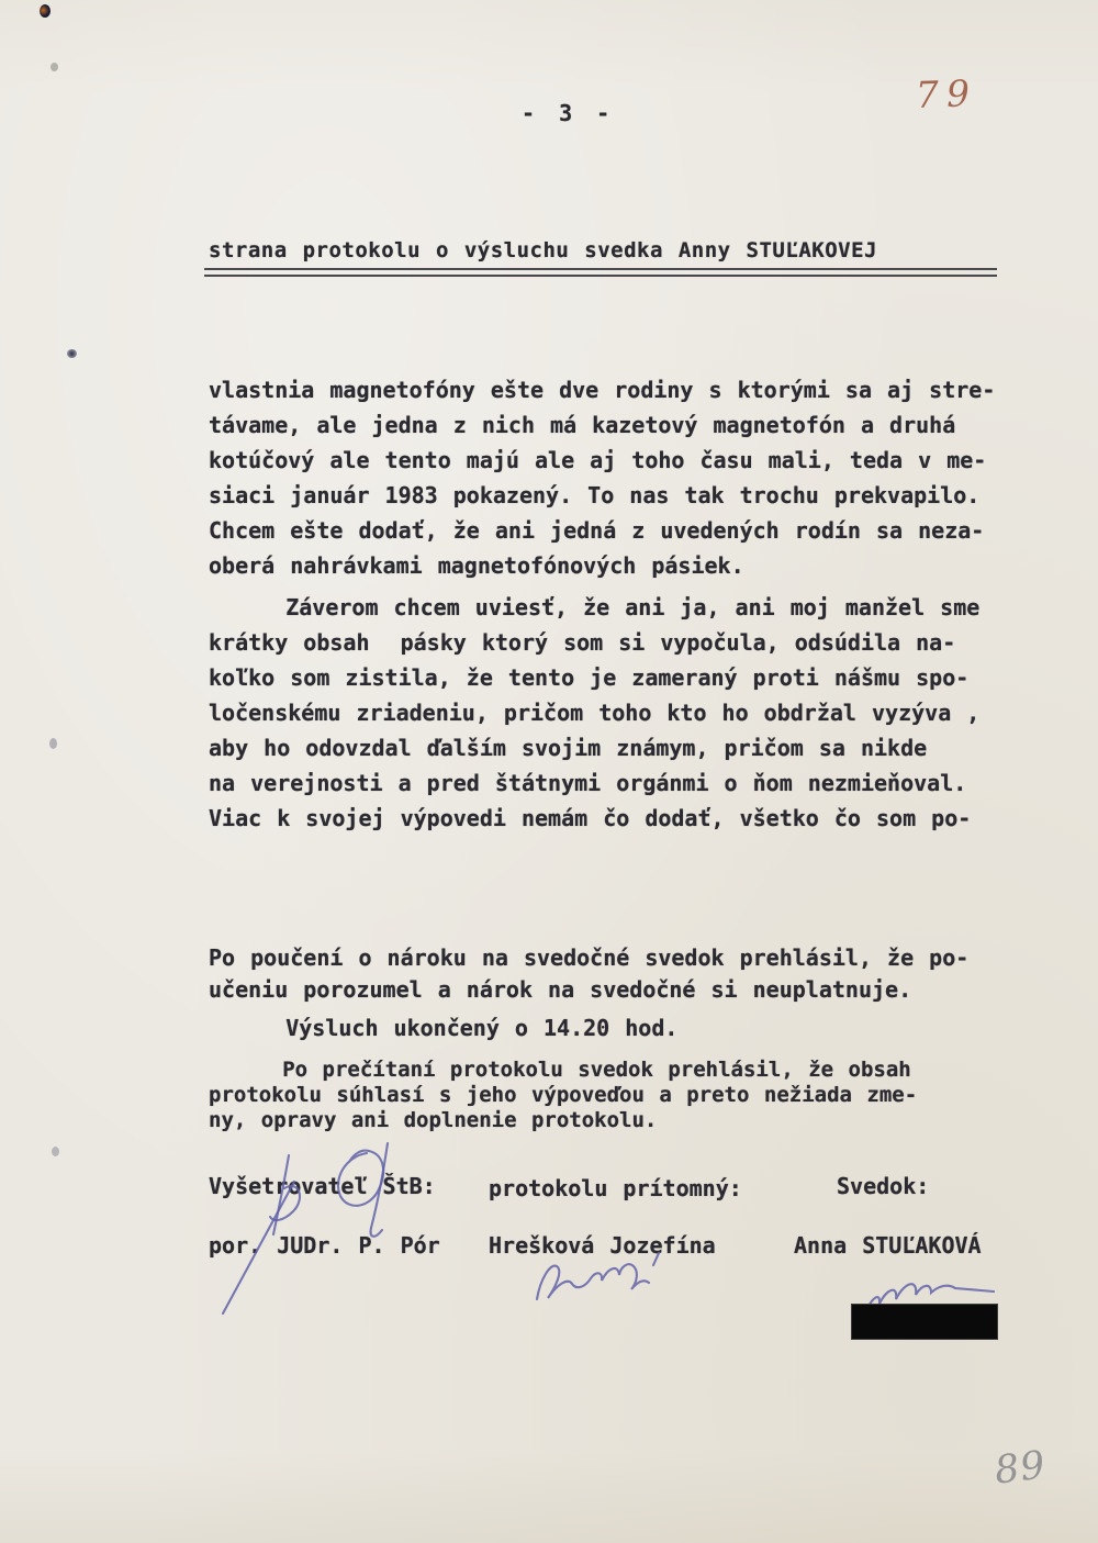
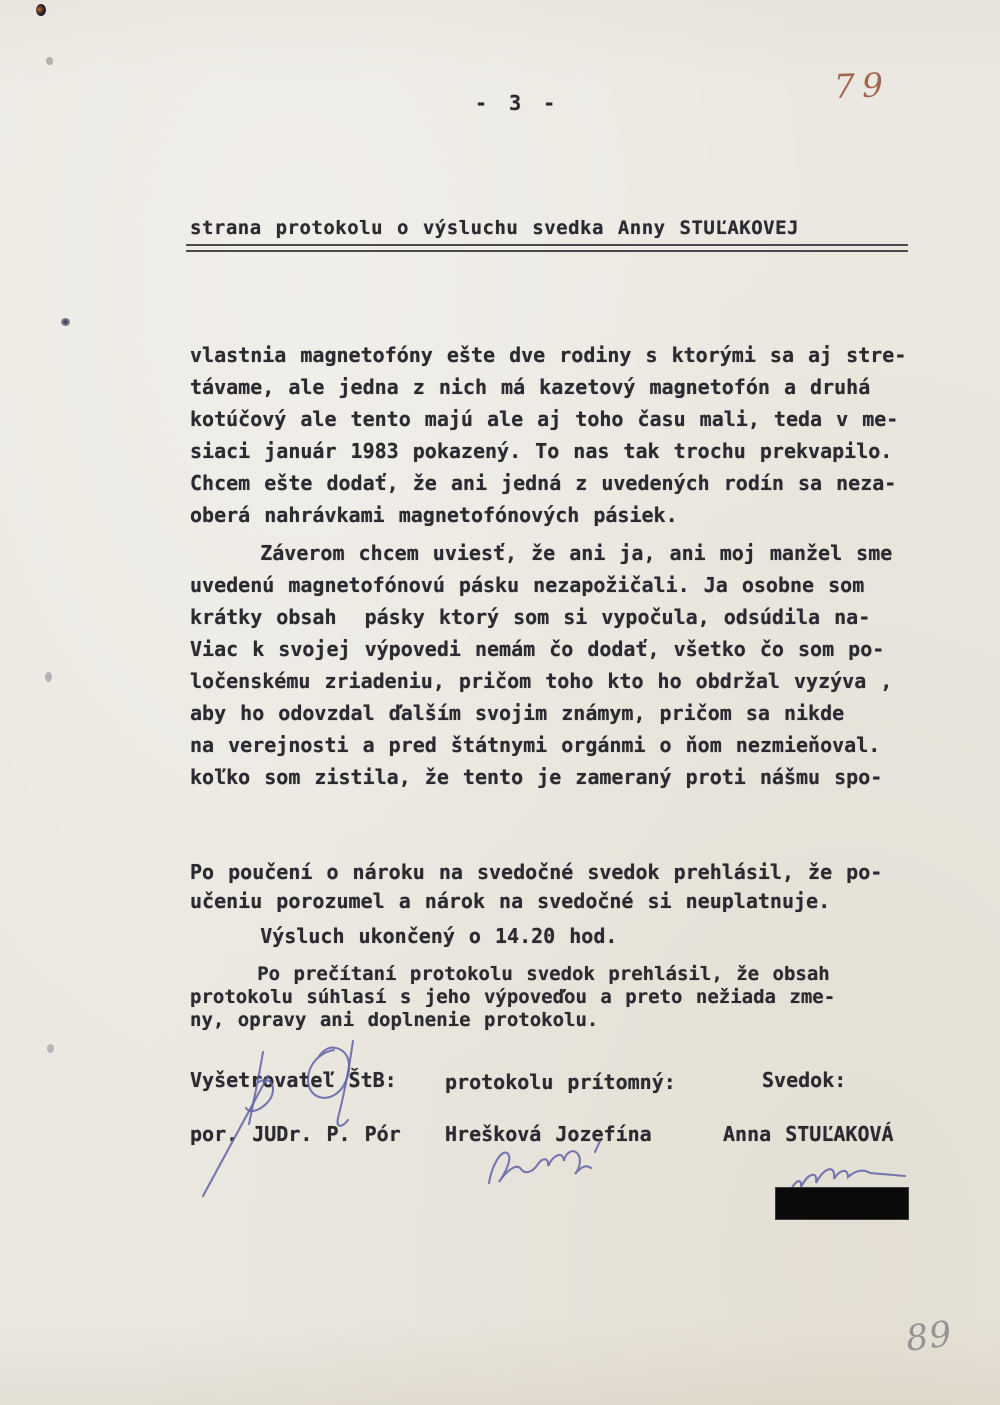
  - 3 -
  strana protokolu o výsluchu svedka Anny STUĽAKOVEJ
  vlastnia magnetofóny ešte dve rodiny s ktorými sa aj stre-
  távame, ale jedna z nich má kazetový magnetofón a druhá
  kotúčový ale tento majú ale aj toho času mali, teda v me-
  siaci január 1983 pokazený. To nas tak trochu prekvapilo.
  Chcem ešte dodať, že ani jedná z uvedených rodín sa neza-
  oberá nahrávkami magnetofónových pásiek.
  Záverom chcem uviesť, že ani ja, ani moj manžel sme
+ uvedenú magnetofónovú pásku nezapožičali. Ja osobne som
  krátky obsah pásky ktorý som si vypočula, odsúdila na-
- koľko som zistila, že tento je zameraný proti nášmu spo-
+ Viac k svojej výpovedi nemám čo dodať, všetko čo som po-
  ločenskému zriadeniu, pričom toho kto ho obdržal vyzýva ,
  aby ho odovzdal ďalším svojim známym, pričom sa nikde
  na verejnosti a pred štátnymi orgánmi o ňom nezmieňoval.
- Viac k svojej výpovedi nemám čo dodať, všetko čo som po-
+ koľko som zistila, že tento je zameraný proti nášmu spo-
  Po poučení o nároku na svedočné svedok prehlásil, že po-
  učeniu porozumel a nárok na svedočné si neuplatnuje.
  Výsluch ukončený o 14.20 hod.
  Po prečítaní protokolu svedok prehlásil, že obsah
  protokolu súhlasí s jeho výpoveďou a preto nežiada zme-
  ny, opravy ani doplnenie protokolu.
  Vyšetrovateľ ŠtB:
  protokolu prítomný:
  Svedok:
  por. JUDr. P. Pór
  Hrešková Jozefína
  Anna STUĽAKOVÁ
